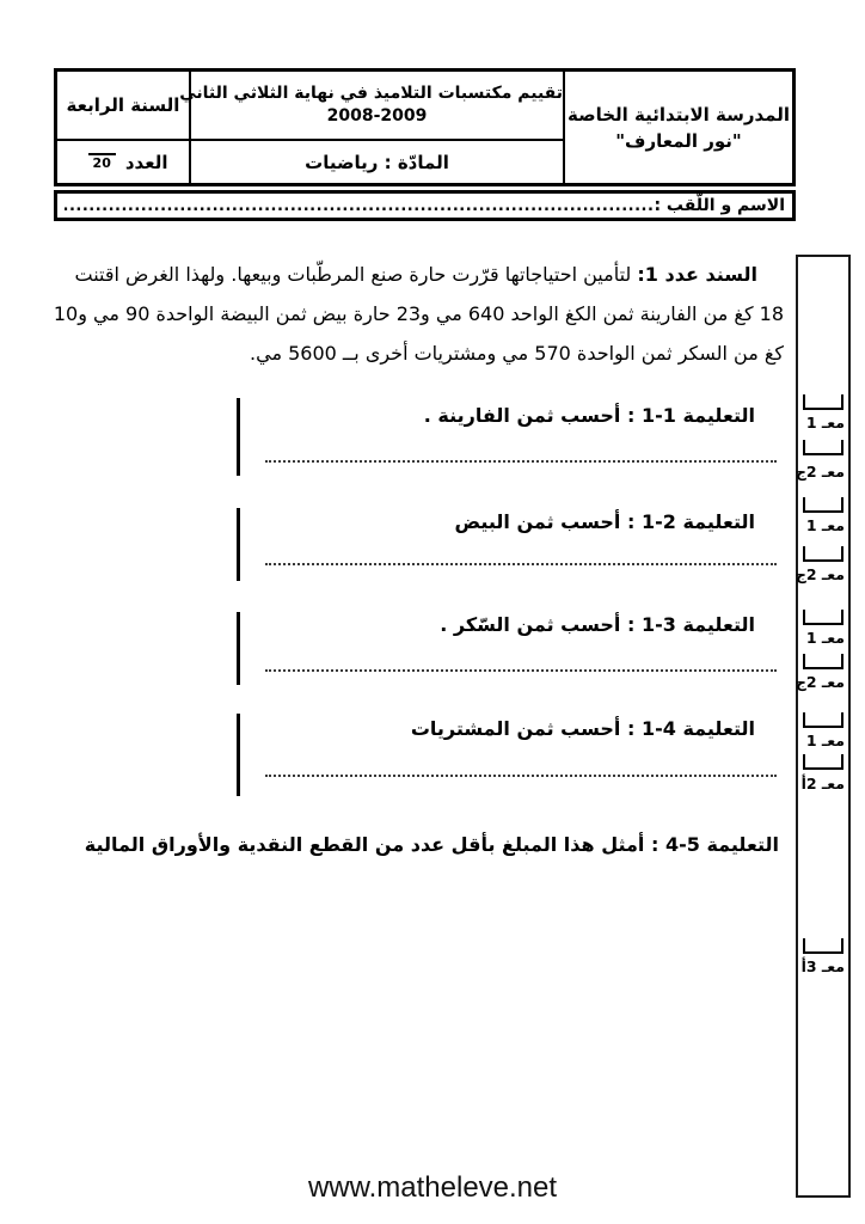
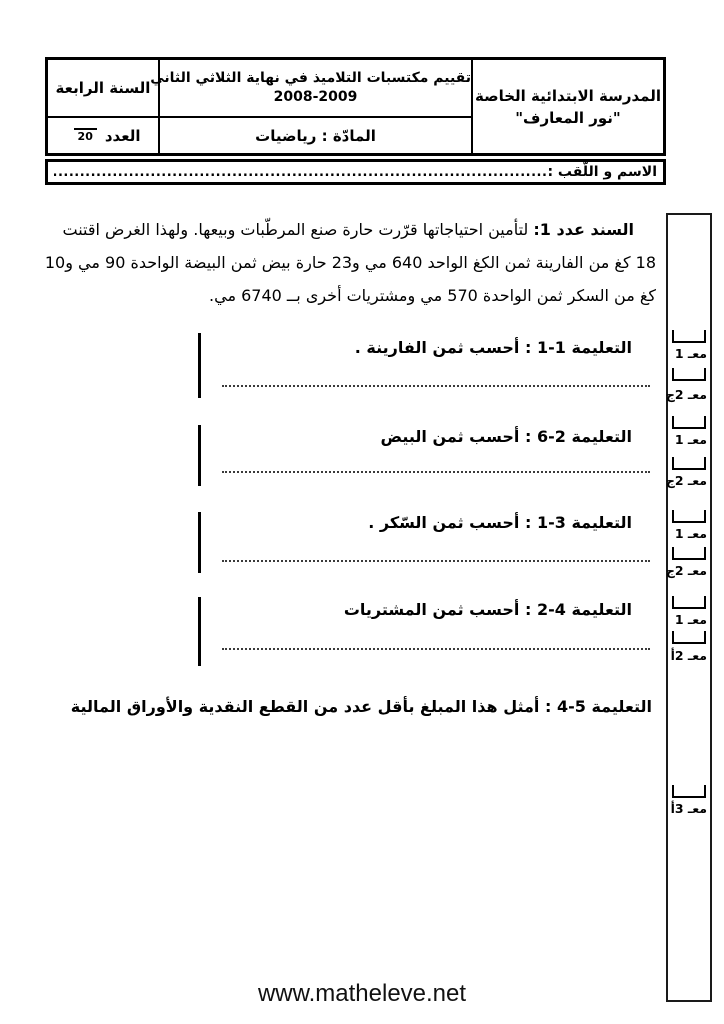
  المدرسة الابتدائية الخاصة
  "نور المعارف"
  تقييم مكتسبات التلاميذ في نهاية الثلاثي الثاني
  2008-2009
  المادّة : رياضيات
  السنة الرابعة
  العدد
  20
  الاسم و اللّقب :
  ...........................................................................................
  السند عدد 1: لتأمين احتياجاتها قرّرت حارة صنع المرطّبات وبيعها. ولهذا الغرض اقتنت
  18 كغ من الفارينة ثمن الكغ الواحد 640 مي و23 حارة بيض ثمن البيضة الواحدة 90 مي و10
- كغ من السكر ثمن الواحدة 570 مي ومشتريات أخرى بــ 5600 مي.
+ كغ من السكر ثمن الواحدة 570 مي ومشتريات أخرى بــ 6740 مي.
  التعليمة 1-1 : أحسب ثمن الفارينة .
- التعليمة 2-1 : أحسب ثمن البيض
+ التعليمة 2-6 : أحسب ثمن البيض
  التعليمة 3-1 : أحسب ثمن السّكر .
- التعليمة 4-1 : أحسب ثمن المشتريات
+ التعليمة 4-2 : أحسب ثمن المشتريات
  التعليمة 5-4 : أمثل هذا المبلغ بأقل عدد من القطع النقدية والأوراق المالية
  معـ 1
  معـ 2ج
  معـ 1
  معـ 2ج
  معـ 1
  معـ 2ج
  معـ 1
  معـ 2أ
  معـ 3أ
  www.matheleve.net
